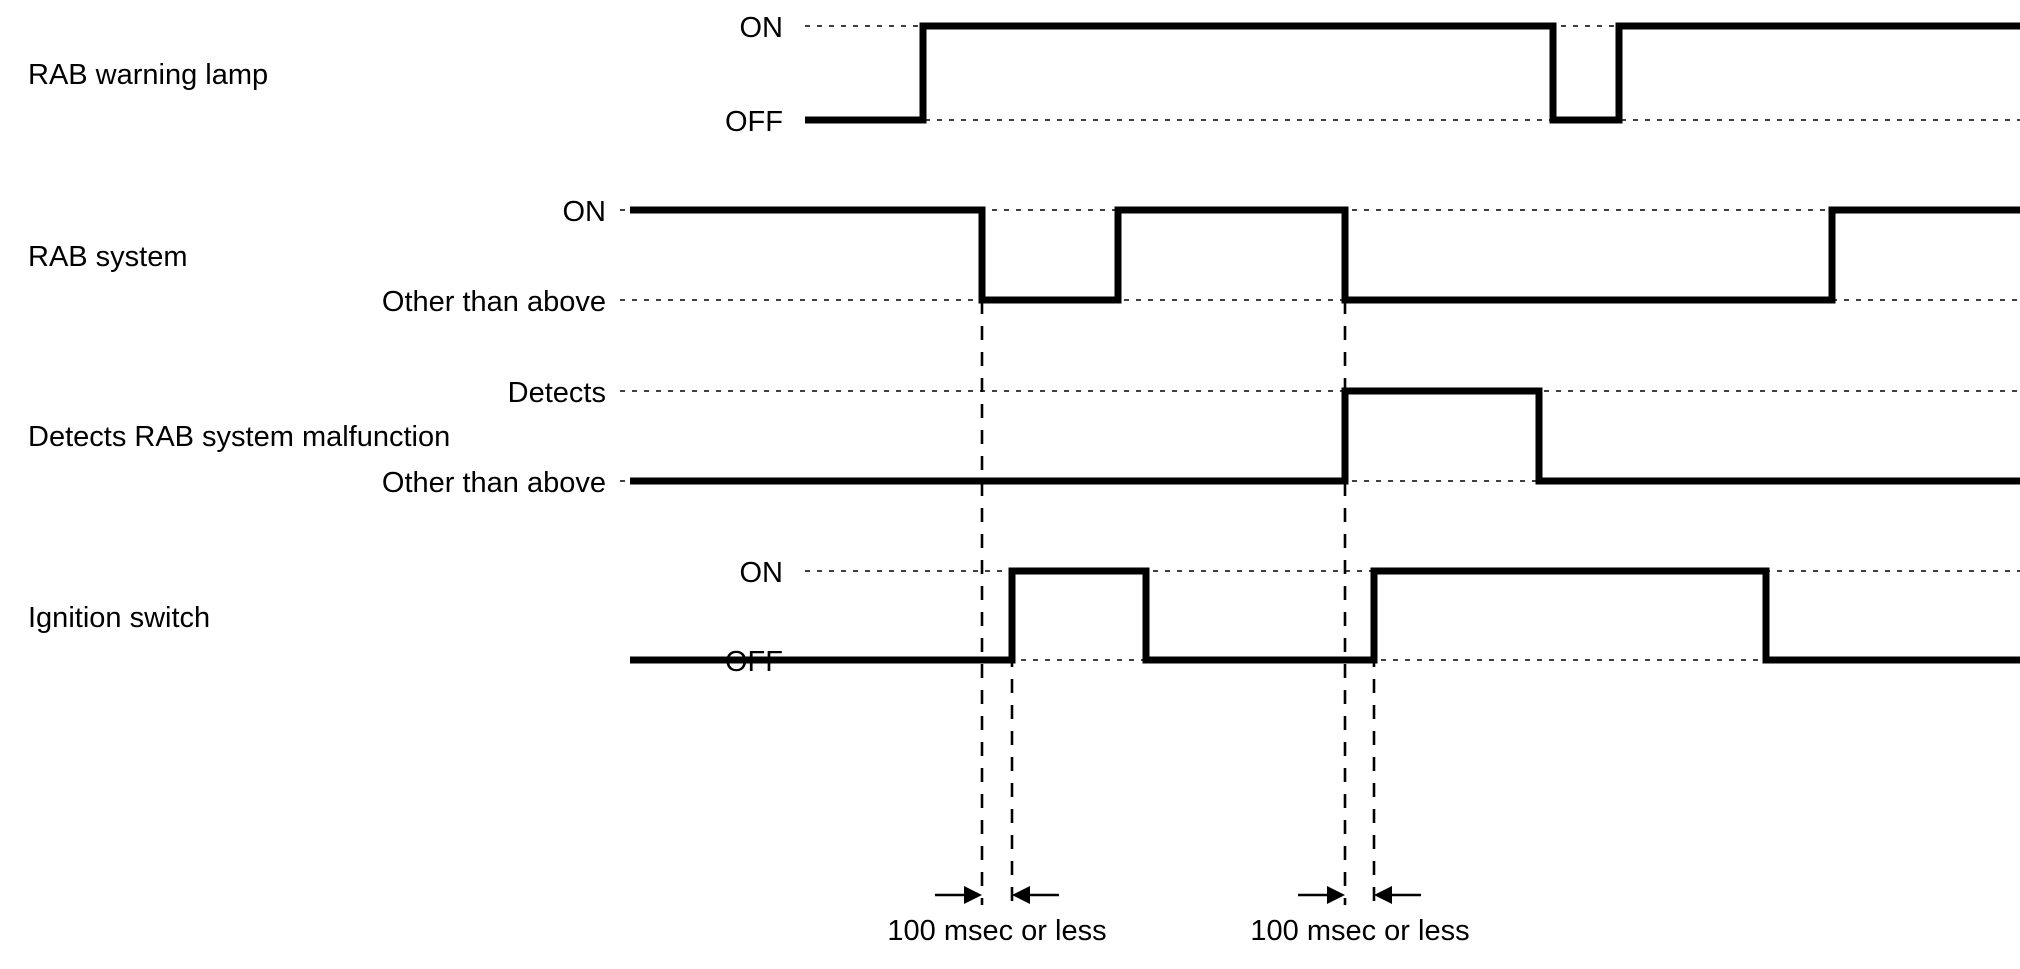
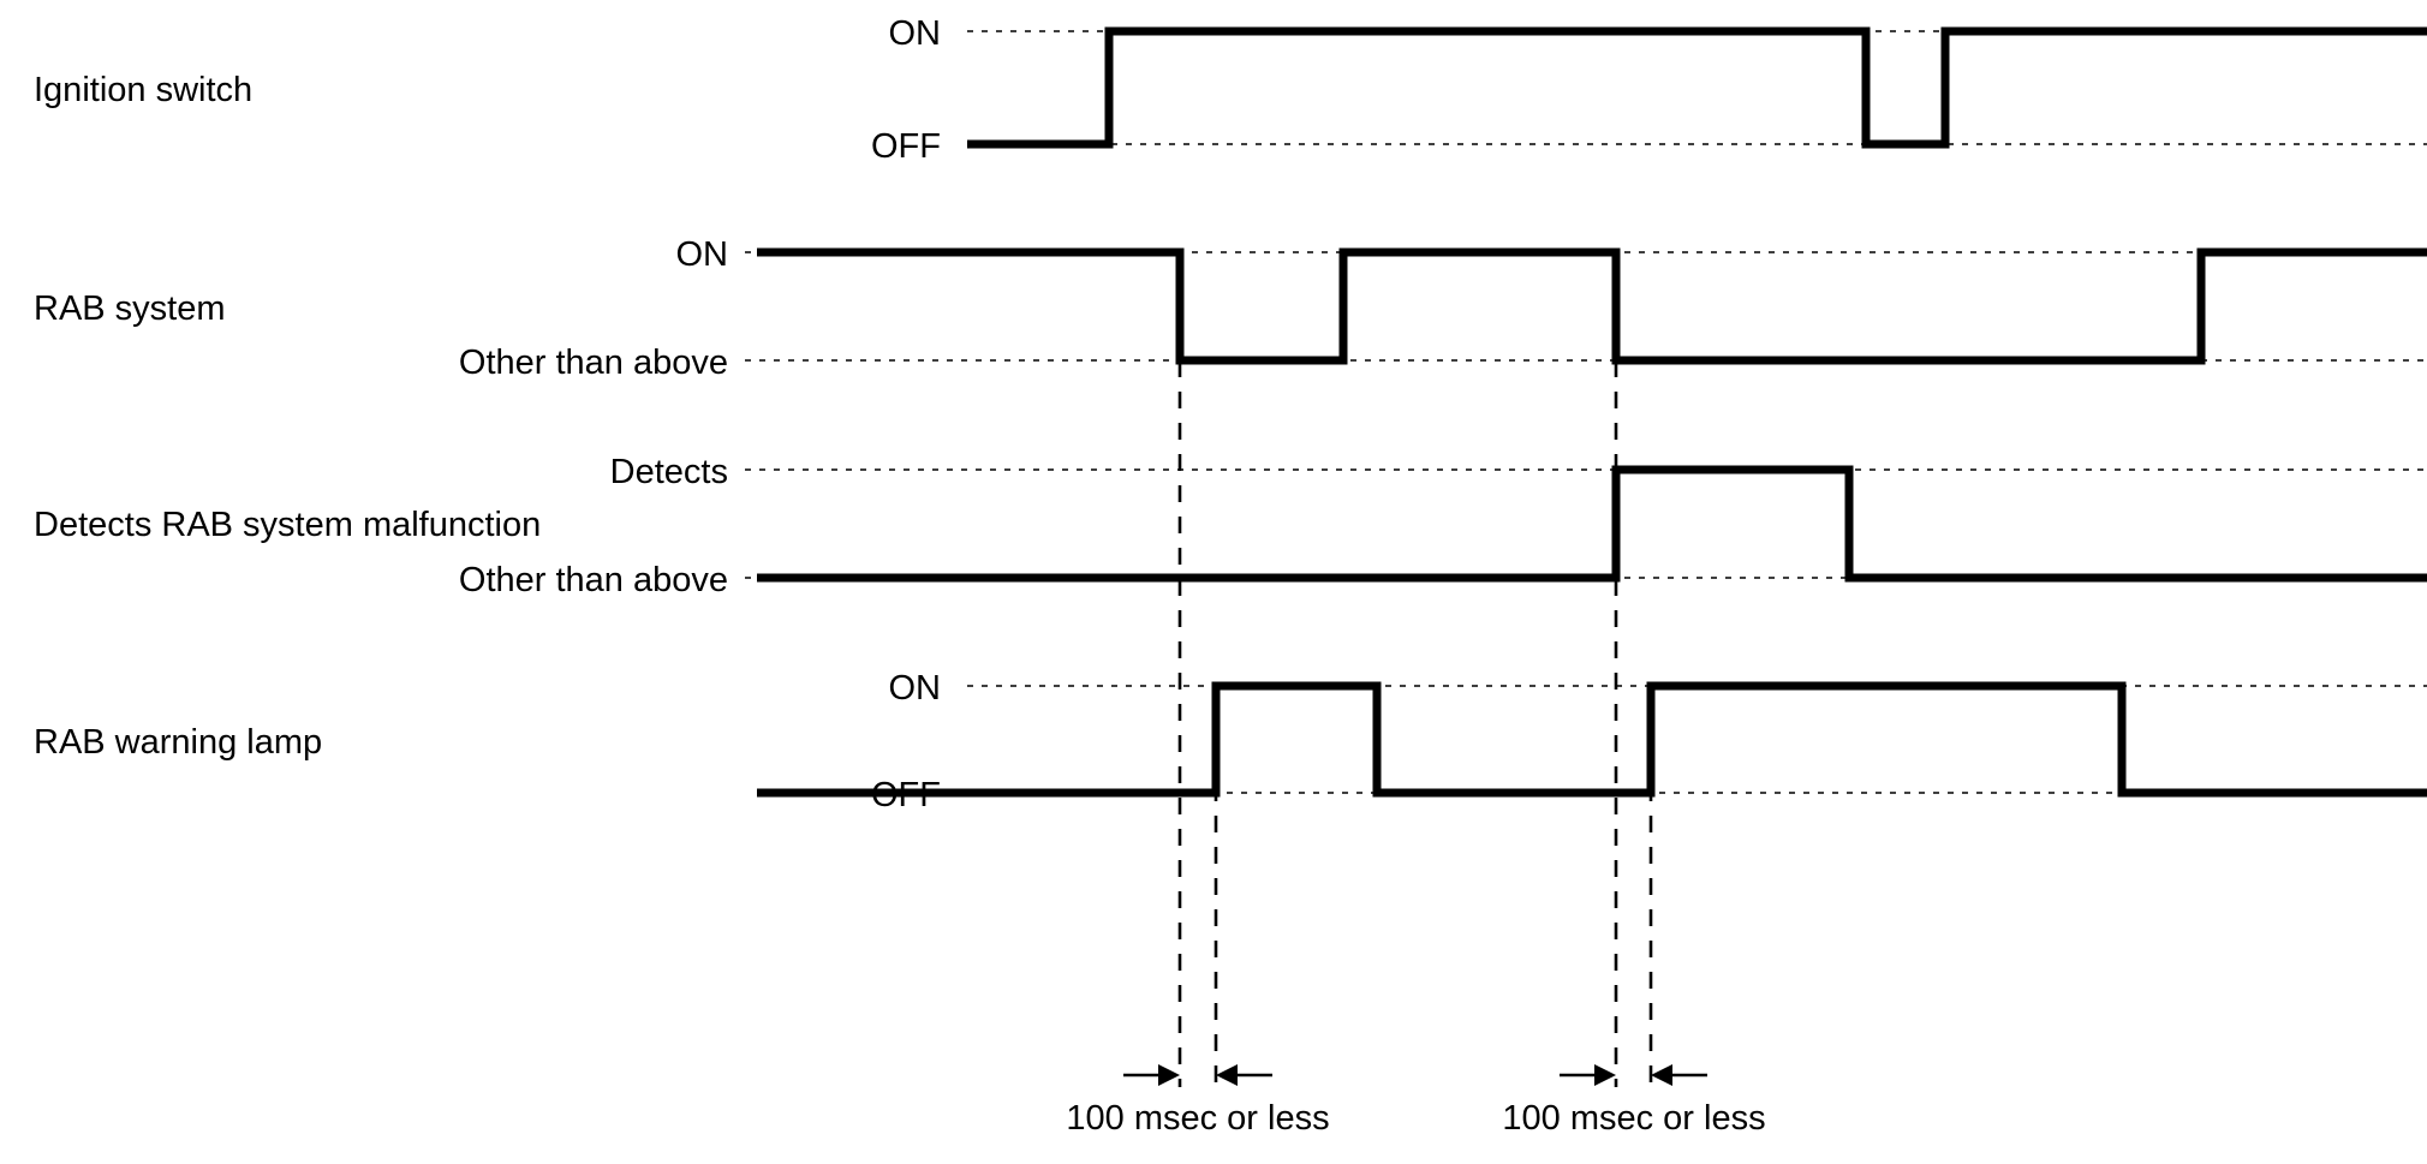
- RAB warning lamp
+ Ignition switch
  ON
  OFF
  RAB system
  ON
  Other than above
  Detects RAB system malfunction
  Detects
  Other than above
- Ignition switch
+ RAB warning lamp
  ON
  OFF
  100 msec or less
  100 msec or less
